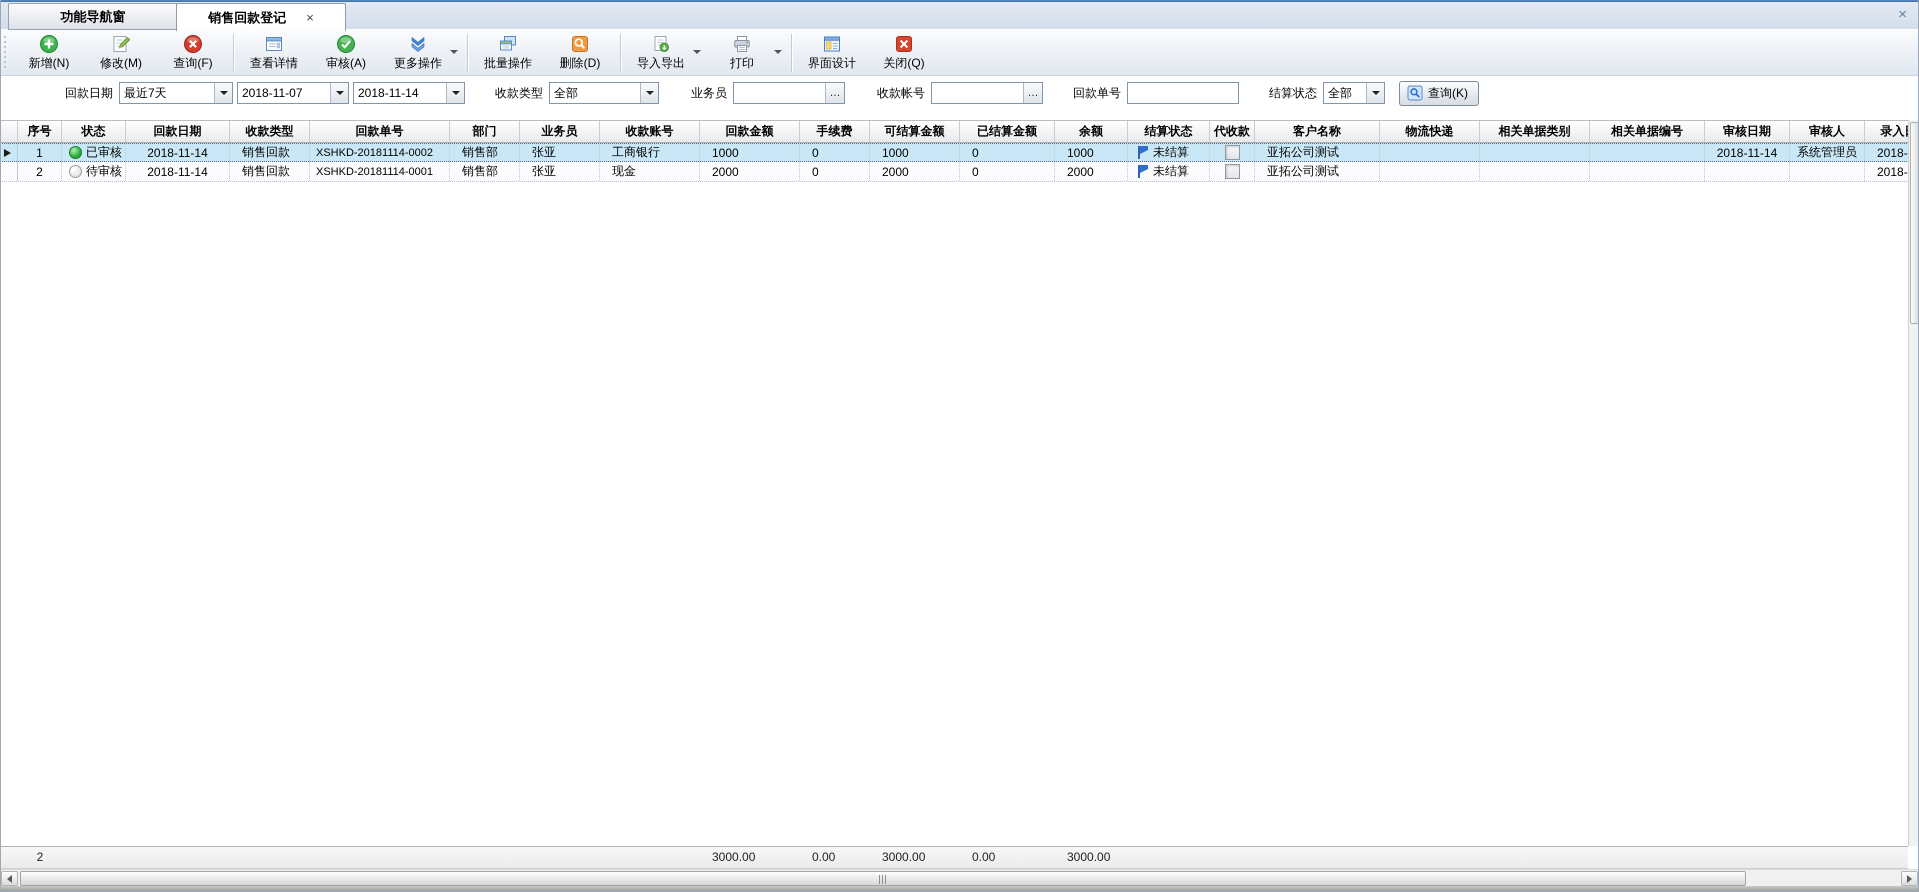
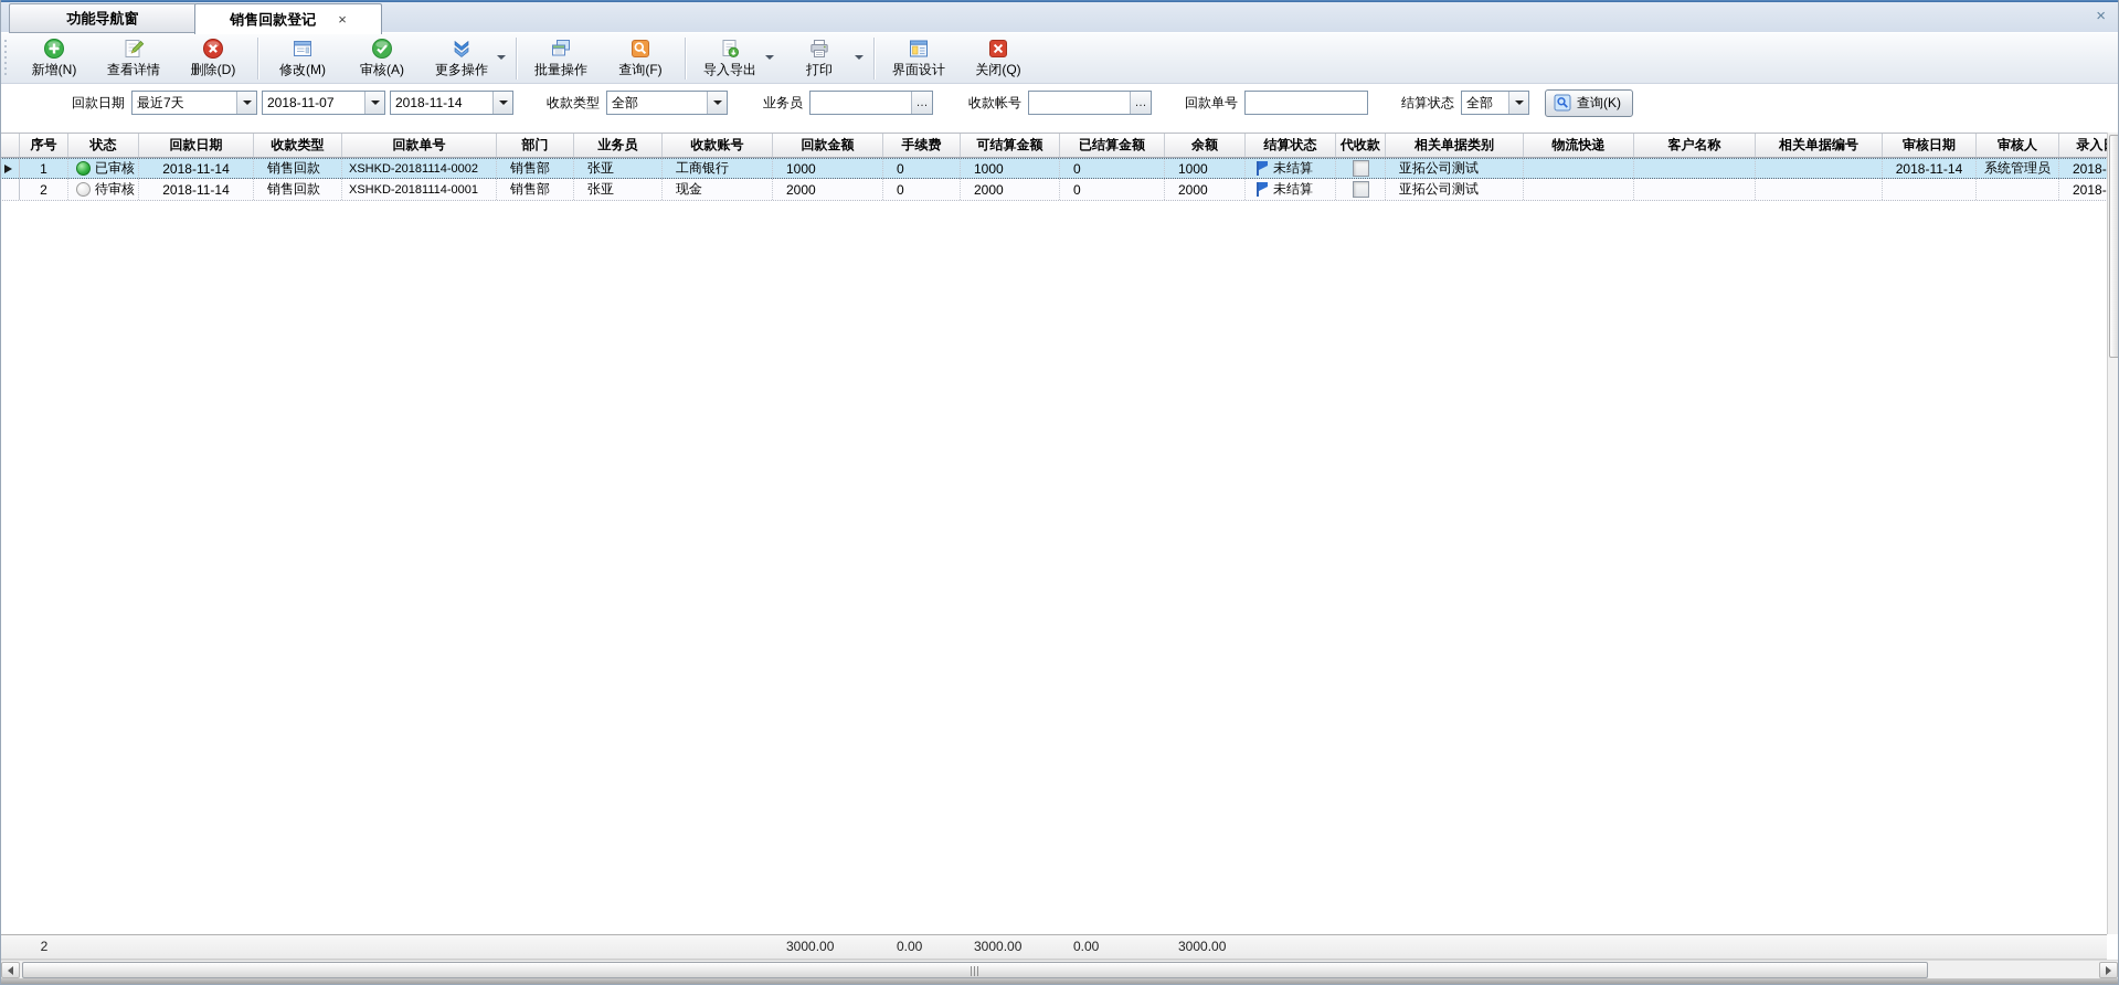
  功能导航窗
  销售回款登记
  ×
  ×
  新增(N)
- 修改(M)
+ 查看详情
- 查询(F)
+ 删除(D)
- 查看详情
+ 修改(M)
  审核(A)
  更多操作
  批量操作
- 删除(D)
+ 查询(F)
  导入导出
  打印
  界面设计
  关闭(Q)
  回款日期
  最近7天
  2018-11-07
  2018-11-14
  收款类型
  全部
  业务员
  …
  收款帐号
  …
  回款单号
  结算状态
  全部
  查询(K)
  序号
  状态
  回款日期
  收款类型
  回款单号
  部门
  业务员
  收款账号
  回款金额
  手续费
  可结算金额
  已结算金额
  余额
  结算状态
  代收款
- 客户名称
+ 相关单据类别
  物流快递
- 相关单据类别
+ 客户名称
  相关单据编号
  审核日期
  审核人
  1
  已审核
  2018-11-14
  销售回款
  XSHKD-20181114-0002
  销售部
  张亚
  工商银行
  1000
  0
  1000
  0
  1000
  未结算
  亚拓公司测试
  2018-11-14
  系统管理员
  2
  待审核
  2018-11-14
  销售回款
  XSHKD-20181114-0001
  销售部
  张亚
  现金
  2000
  0
  2000
  0
  2000
  未结算
  亚拓公司测试
  2
  3000.00
  0.00
  3000.00
  0.00
  3000.00
